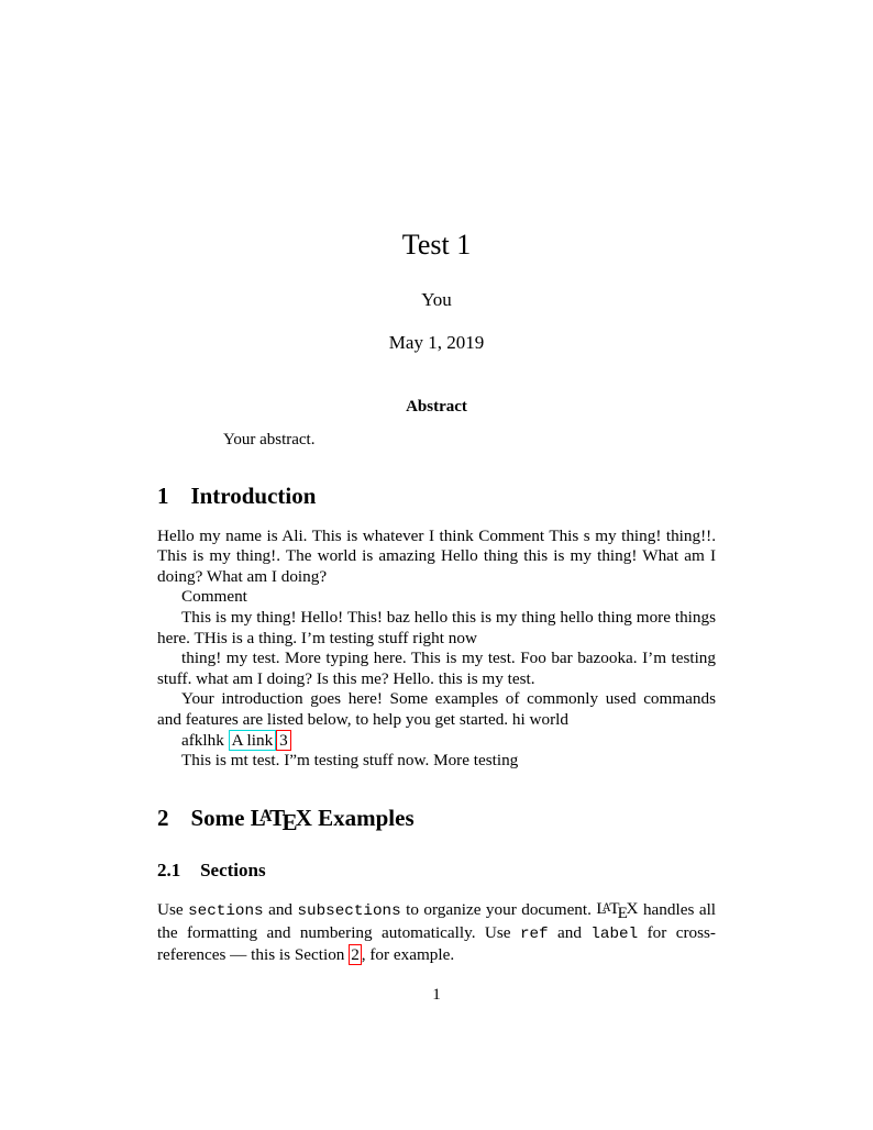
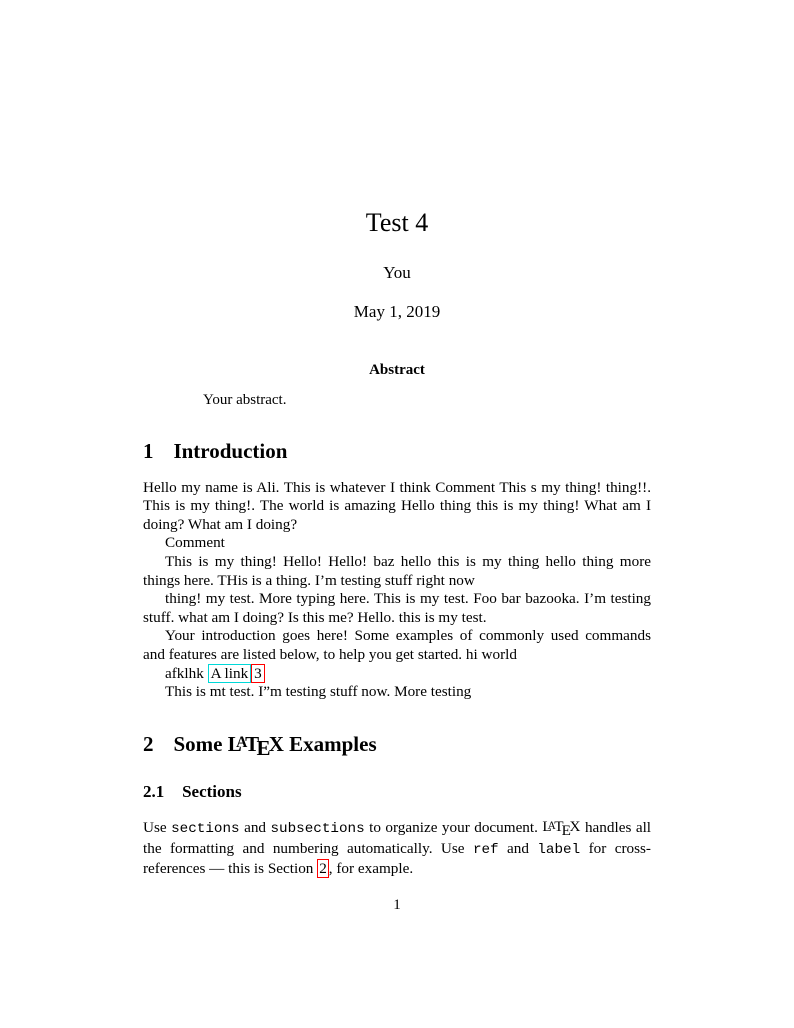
- Test 1
+ Test 4
  You
  May 1, 2019
  Abstract
  Your abstract.
  1 Introduction
  Hello my name is Ali. This is whatever I think Comment This s my thing! thing!!. This is my thing!. The world is amazing Hello thing this is my thing! What am I doing? What am I doing?
  Comment
- This is my thing! Hello! This! baz hello this is my thing hello thing more things here. THis is a thing. I’m testing stuff right now
+ This is my thing! Hello! Hello! baz hello this is my thing hello thing more things here. THis is a thing. I’m testing stuff right now
  thing! my test. More typing here. This is my test. Foo bar bazooka. I’m testing stuff. what am I doing? Is this me? Hello. this is my test.
  Your introduction goes here! Some examples of commonly used commands and features are listed below, to help you get started. hi world
  afklhk A link 3
  This is mt test. I”m testing stuff now. More testing
  2 Some LATEX Examples
  2.1 Sections
  Use sections and subsections to organize your document. LATEX handles all the formatting and numbering automatically. Use ref and label for cross-references — this is Section 2, for example.
  1
